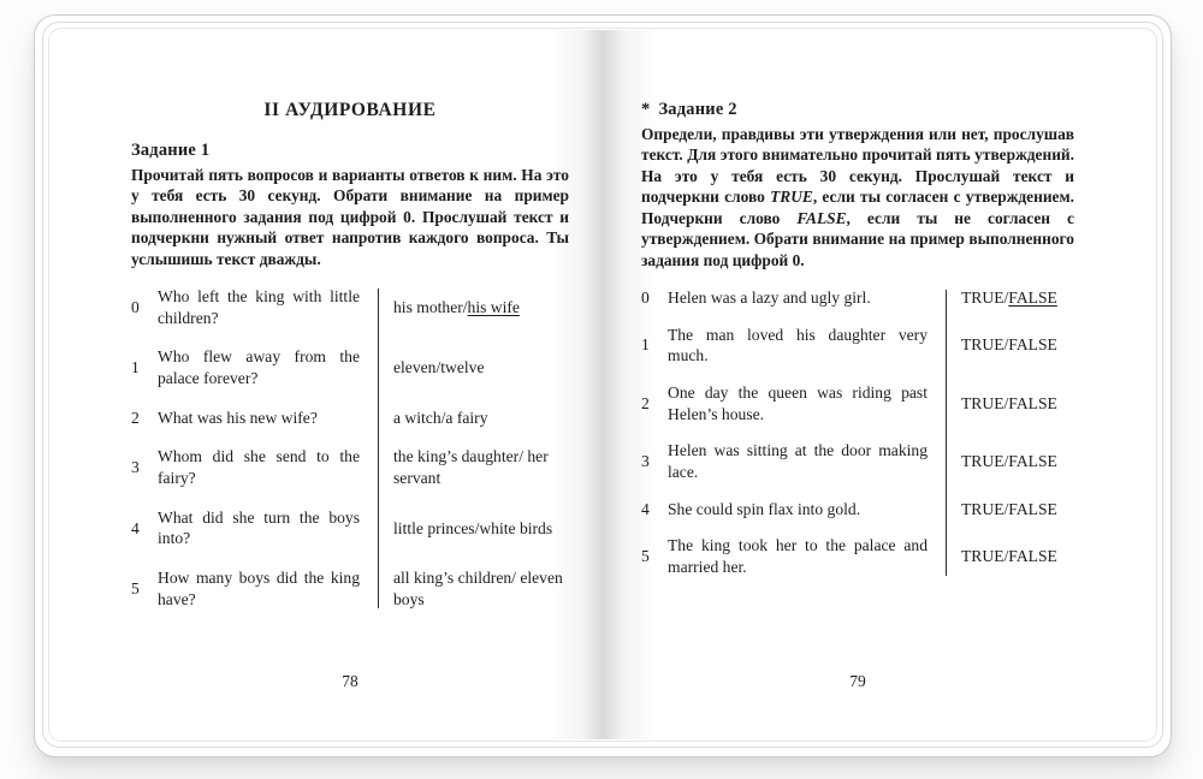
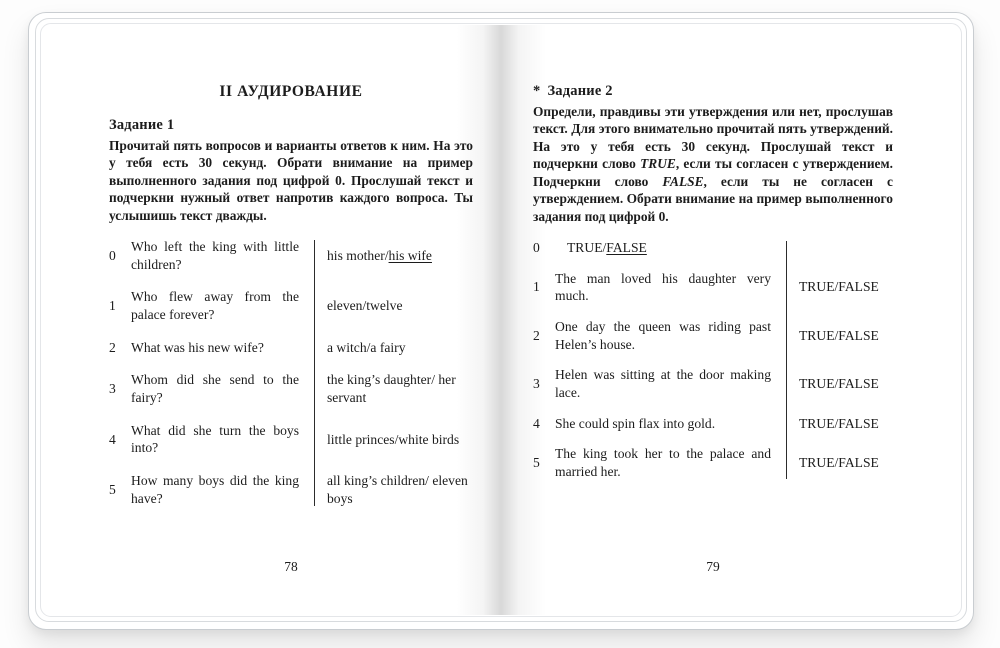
  II АУДИРОВАНИЕ
  Задание 1
  Прочитай пять вопросов и варианты ответов к ним. На это у тебя есть 30 секунд. Обрати внимание на пример выполненного задания под цифрой 0. Прослушай текст и подчеркни нужный ответ напротив каждого вопроса. Ты услышишь текст дважды.
  0
  Who left the king with little children?
  his mother/his wife
  1
  Who flew away from the palace forever?
  eleven/twelve
  2
  What was his new wife?
  a witch/a fairy
  3
  Whom did she send to the fairy?
  the king’s daughter/ her servant
  4
  What did she turn the boys into?
  little princes/white birds
  5
  How many boys did the king have?
  all king’s children/ eleven boys
  78
  * Задание 2
  Определи, правдивы эти утверждения или нет, прослушав текст. Для этого внимательно прочитай пять утверждений. На это у тебя есть 30 секунд. Прослушай текст и подчеркни слово TRUE, если ты согласен с утверждением. Подчеркни слово FALSE, если ты не согласен с утверждением. Обрати внимание на пример выполненного задания под цифрой 0.
  0
- Helen was a lazy and ugly girl.
  TRUE/FALSE
  1
  The man loved his daughter very much.
  TRUE/FALSE
  2
  One day the queen was riding past Helen’s house.
  TRUE/FALSE
  3
  Helen was sitting at the door making lace.
  TRUE/FALSE
  4
  She could spin flax into gold.
  TRUE/FALSE
  5
  The king took her to the palace and married her.
  TRUE/FALSE
  79
